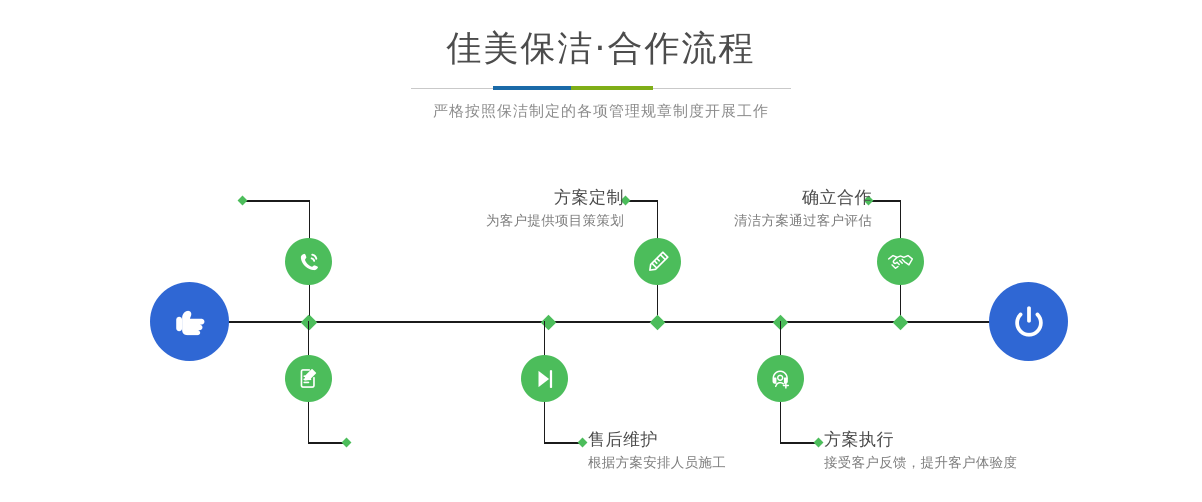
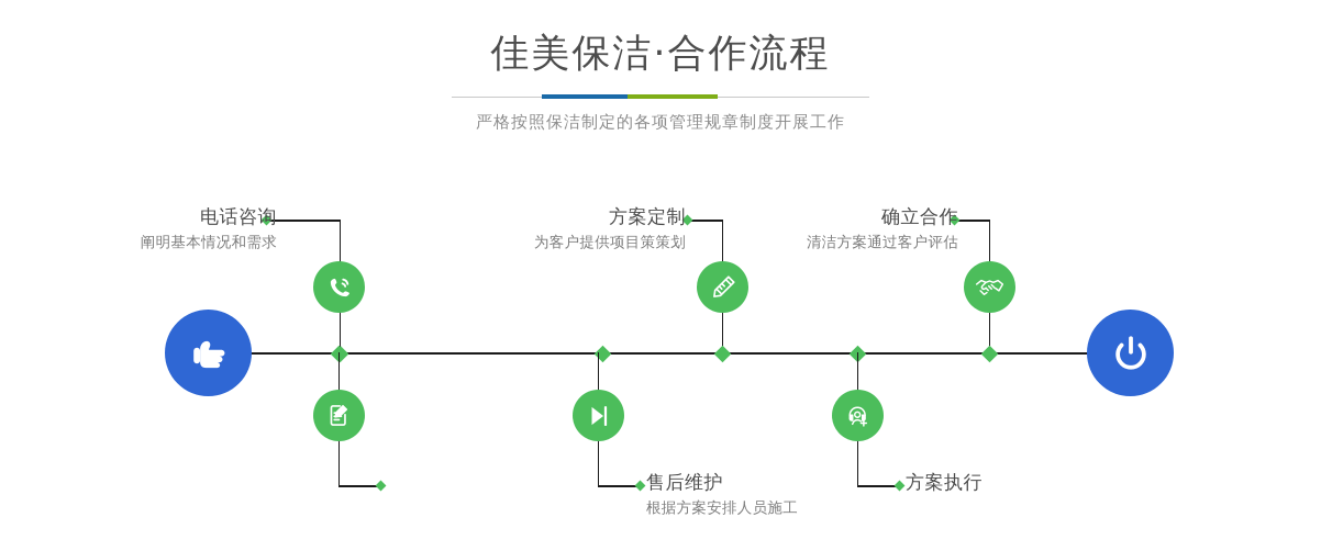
  佳美保洁·合作流程
  严格按照保洁制定的各项管理规章制度开展工作
+ 电话咨询
+ 阐明基本情况和需求
  方案定制
  为客户提供项目策策划
  售后维护
  根据方案安排人员施工
  确立合作
  清洁方案通过客户评估
  方案执行
- 接受客户反馈，提升客户体验度
